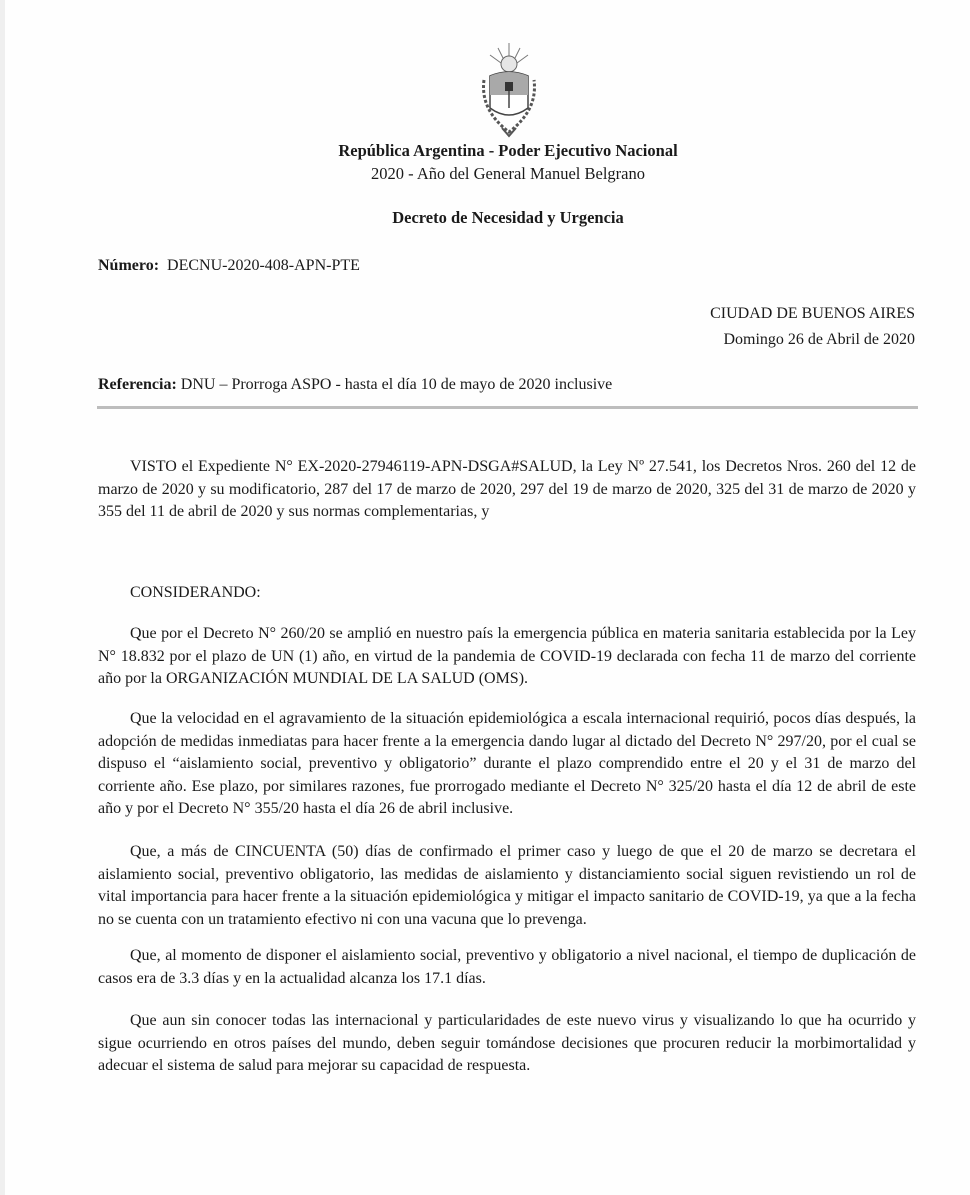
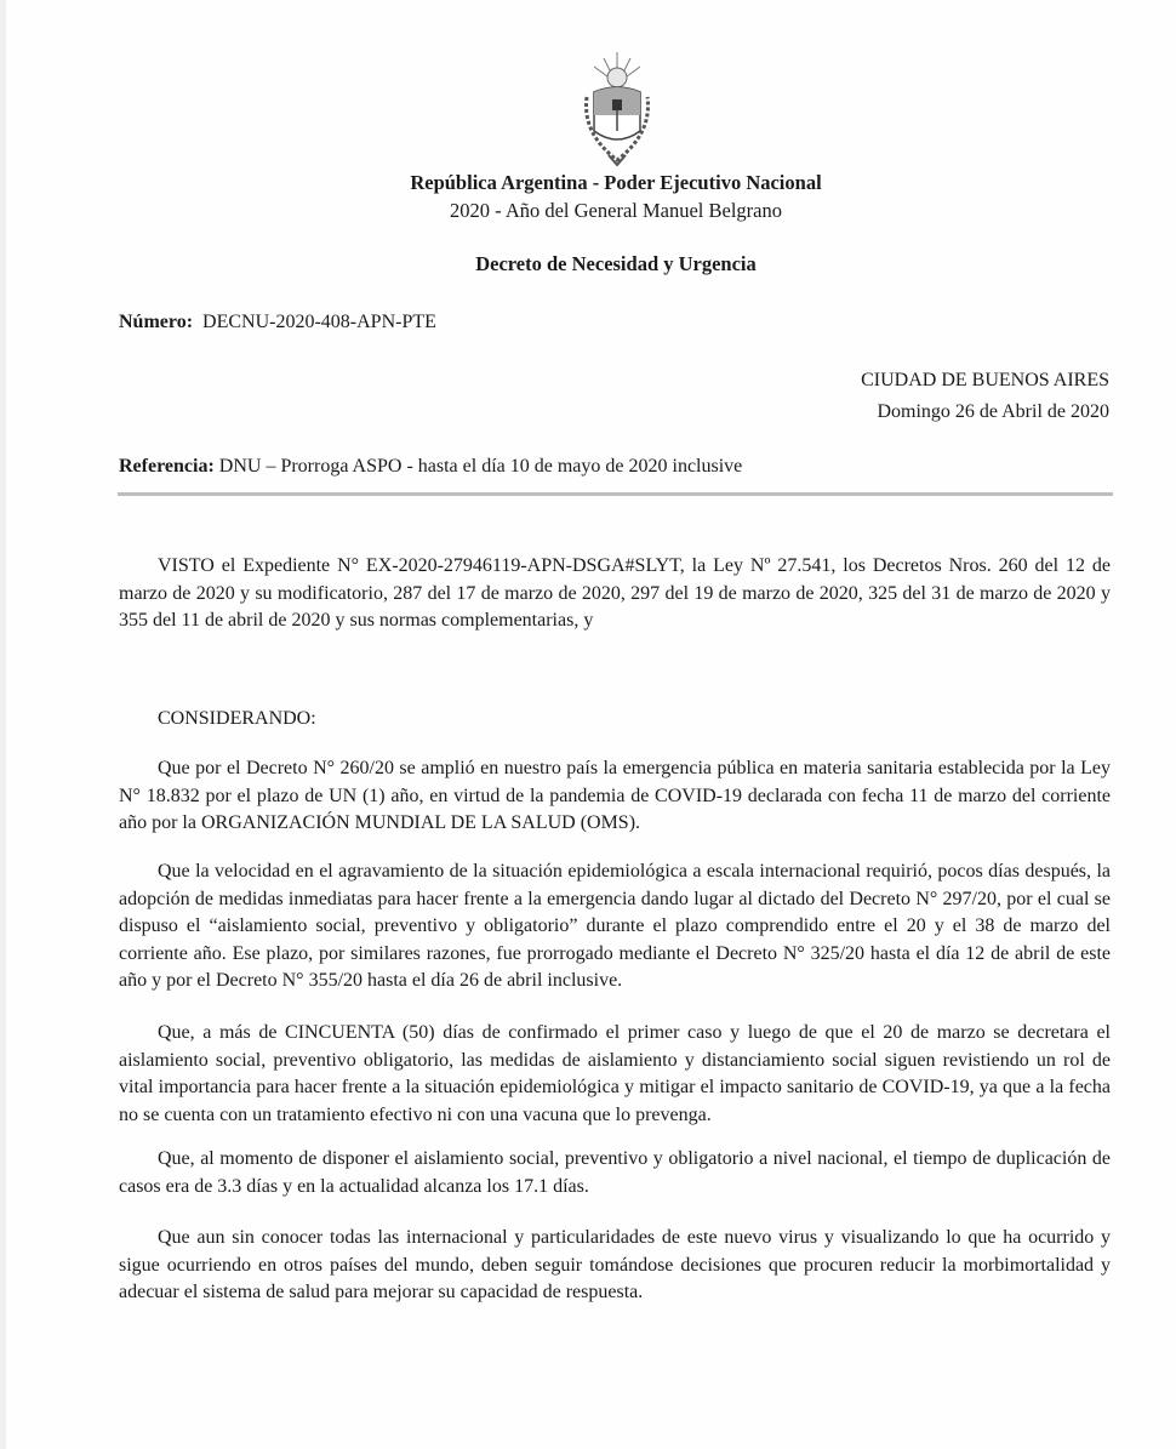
  República Argentina - Poder Ejecutivo Nacional
  2020 - Año del General Manuel Belgrano
  Decreto de Necesidad y Urgencia
  Número: DECNU-2020-408-APN-PTE
  CIUDAD DE BUENOS AIRES
  Domingo 26 de Abril de 2020
  Referencia: DNU – Prorroga ASPO - hasta el día 10 de mayo de 2020 inclusive
- VISTO el Expediente N° EX-2020-27946119-APN-DSGA#SALUD, la Ley Nº 27.541, los Decretos Nros. 260 del 12 de marzo de 2020 y su modificatorio, 287 del 17 de marzo de 2020, 297 del 19 de marzo de 2020, 325 del 31 de marzo de 2020 y 355 del 11 de abril de 2020 y sus normas complementarias, y
+ VISTO el Expediente N° EX-2020-27946119-APN-DSGA#SLYT, la Ley Nº 27.541, los Decretos Nros. 260 del 12 de marzo de 2020 y su modificatorio, 287 del 17 de marzo de 2020, 297 del 19 de marzo de 2020, 325 del 31 de marzo de 2020 y 355 del 11 de abril de 2020 y sus normas complementarias, y
  CONSIDERANDO:
  Que por el Decreto N° 260/20 se amplió en nuestro país la emergencia pública en materia sanitaria establecida por la Ley N° 18.832 por el plazo de UN (1) año, en virtud de la pandemia de COVID-19 declarada con fecha 11 de marzo del corriente año por la ORGANIZACIÓN MUNDIAL DE LA SALUD (OMS).
- Que la velocidad en el agravamiento de la situación epidemiológica a escala internacional requirió, pocos días después, la adopción de medidas inmediatas para hacer frente a la emergencia dando lugar al dictado del Decreto N° 297/20, por el cual se dispuso el “aislamiento social, preventivo y obligatorio” durante el plazo comprendido entre el 20 y el 31 de marzo del corriente año. Ese plazo, por similares razones, fue prorrogado mediante el Decreto N° 325/20 hasta el día 12 de abril de este año y por el Decreto N° 355/20 hasta el día 26 de abril inclusive.
+ Que la velocidad en el agravamiento de la situación epidemiológica a escala internacional requirió, pocos días después, la adopción de medidas inmediatas para hacer frente a la emergencia dando lugar al dictado del Decreto N° 297/20, por el cual se dispuso el “aislamiento social, preventivo y obligatorio” durante el plazo comprendido entre el 20 y el 38 de marzo del corriente año. Ese plazo, por similares razones, fue prorrogado mediante el Decreto N° 325/20 hasta el día 12 de abril de este año y por el Decreto N° 355/20 hasta el día 26 de abril inclusive.
  Que, a más de CINCUENTA (50) días de confirmado el primer caso y luego de que el 20 de marzo se decretara el aislamiento social, preventivo obligatorio, las medidas de aislamiento y distanciamiento social siguen revistiendo un rol de vital importancia para hacer frente a la situación epidemiológica y mitigar el impacto sanitario de COVID-19, ya que a la fecha no se cuenta con un tratamiento efectivo ni con una vacuna que lo prevenga.
  Que, al momento de disponer el aislamiento social, preventivo y obligatorio a nivel nacional, el tiempo de duplicación de casos era de 3.3 días y en la actualidad alcanza los 17.1 días.
  Que aun sin conocer todas las internacional y particularidades de este nuevo virus y visualizando lo que ha ocurrido y sigue ocurriendo en otros países del mundo, deben seguir tomándose decisiones que procuren reducir la morbimortalidad y adecuar el sistema de salud para mejorar su capacidad de respuesta.
